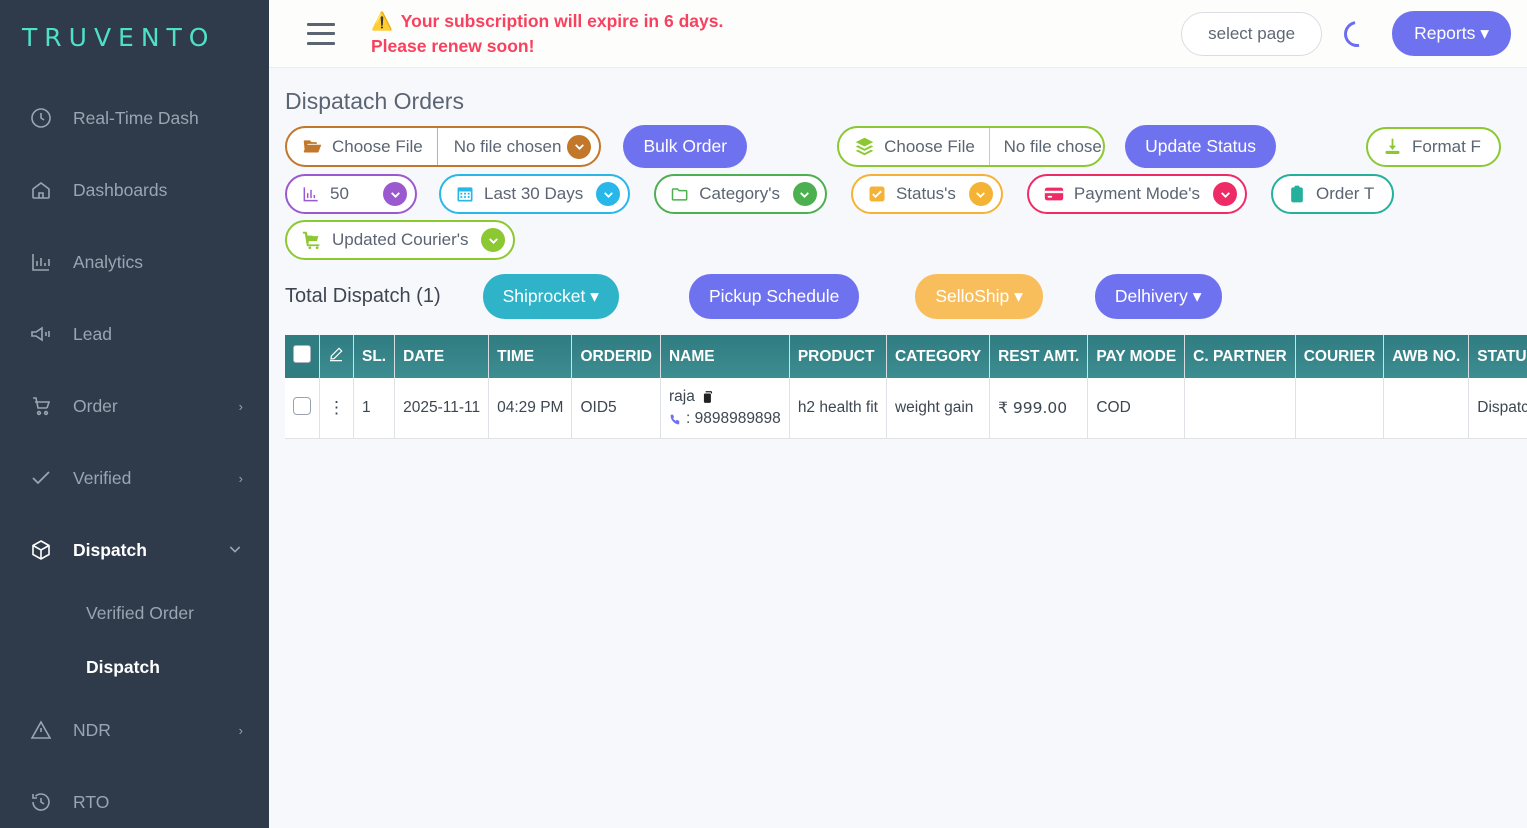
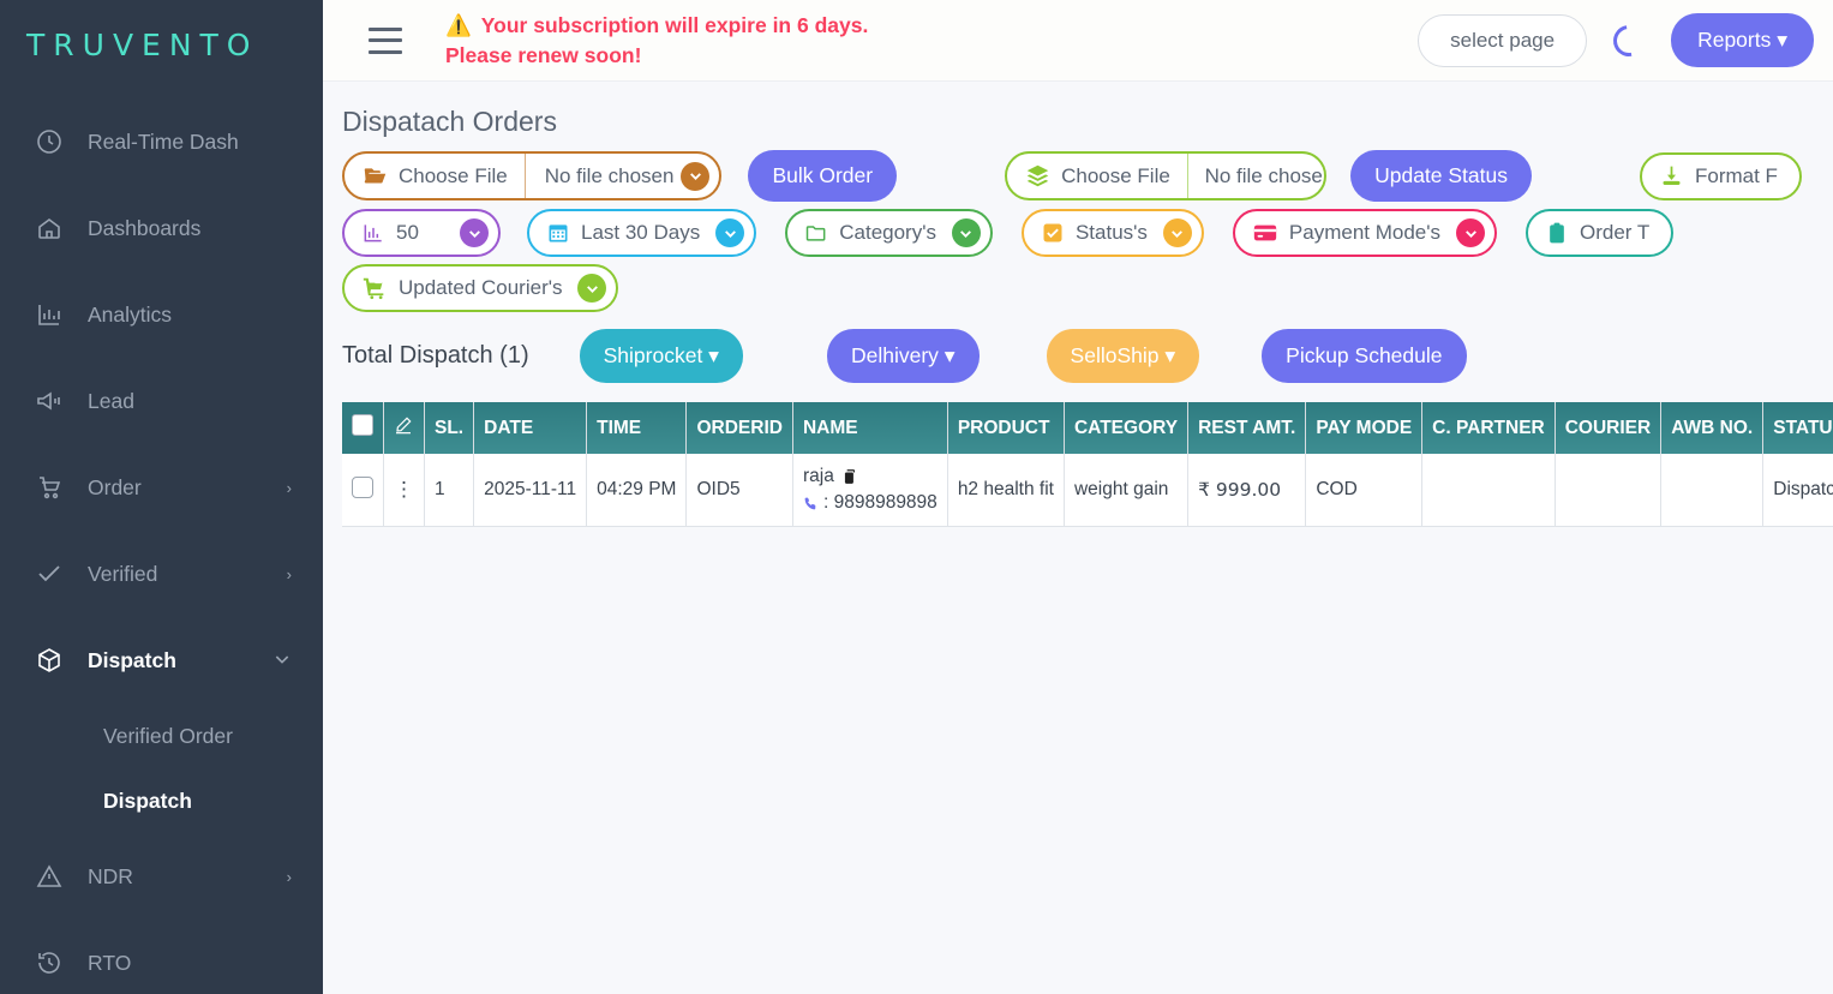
  TRUVENTO
  Real-Time Dash
  Dashboards
  Analytics
  Lead
  Order
  ›
  Verified
  ›
  Dispatch
  Verified Order
  Dispatch
  NDR
  ›
  RTO
  ⚠️ Your subscription will expire in 6 days.
  Please renew soon!
  select page
  Reports ▾
  Dispatach Orders
  Choose File
  No file chosen
  Bulk Order
  Choose File
  No file chose
  Update Status
  Format F
  50
  Last 30 Days
  Category's
  Status's
  Payment Mode's
  Order T
  Updated Courier's
  Total Dispatch (1)
  Shiprocket ▾
- Pickup Schedule
+ Delhivery ▾
  SelloShip ▾
- Delhivery ▾
+ Pickup Schedule
  		SL.	DATE	TIME	ORDERID	NAME	PRODUCT	CATEGORY	REST AMT.	PAY MODE	C. PARTNER	COURIER	AWB NO.	STATU
  	⋮	1	2025-11-11	04:29 PM	OID5	raja : 9898989898	h2 health fit	weight gain	₹ 999.00	COD				Dispatc
